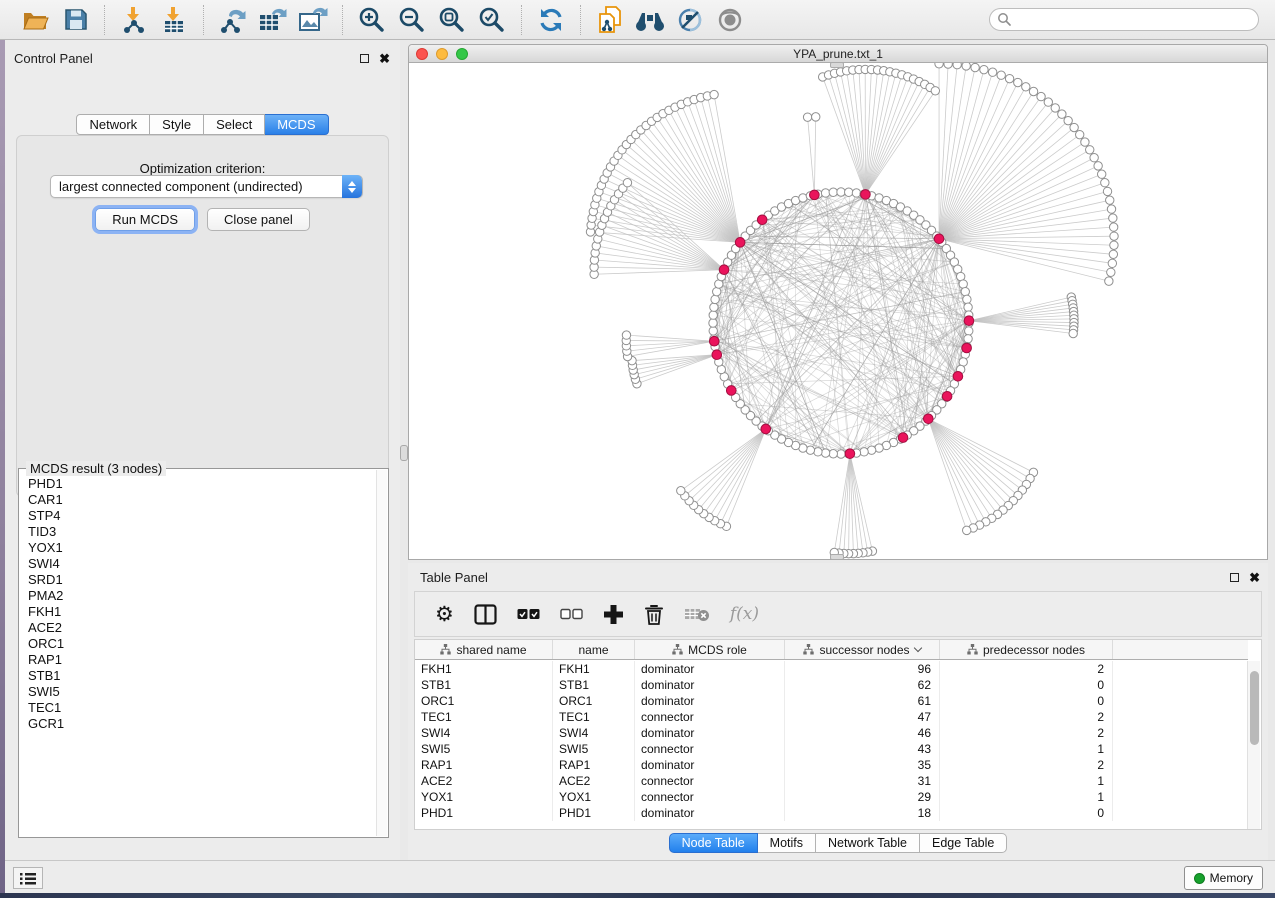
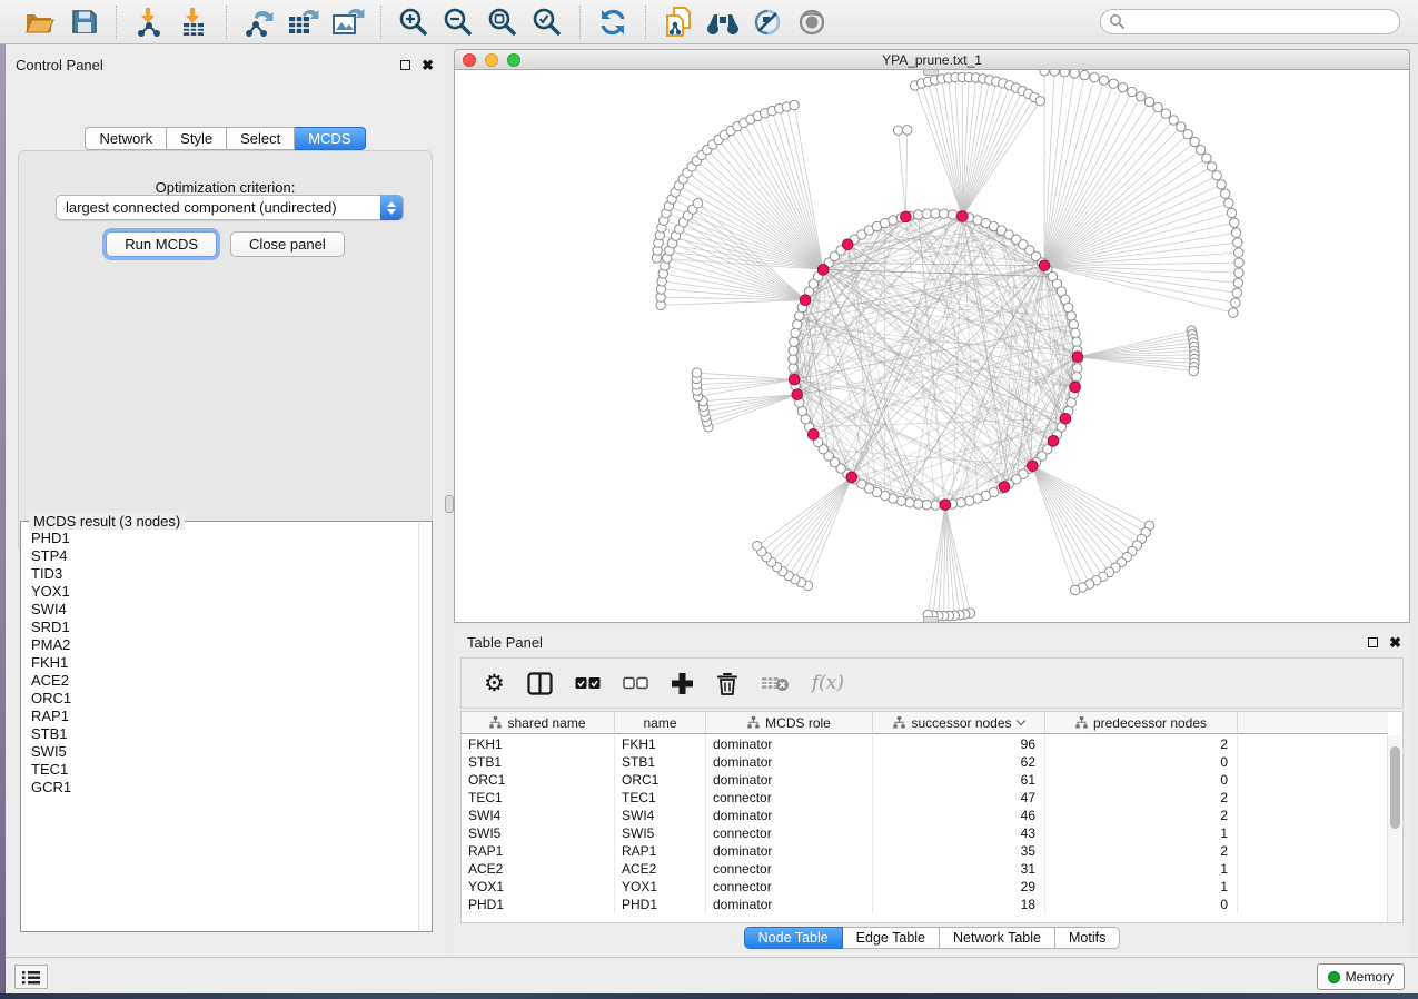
  Control Panel
  ✖
  Network
  Style
  Select
  MCDS
  Optimization criterion:
  largest connected component (undirected)
  Run MCDS
  Close panel
  MCDS result (3 nodes)
  PHD1
- CAR1
  STP4
  TID3
  YOX1
  SWI4
  SRD1
  PMA2
  FKH1
  ACE2
  ORC1
  RAP1
  STB1
  SWI5
  TEC1
  GCR1
  YPA_prune.txt_1
  Table Panel
  ✖
  ⚙
  f(x)
  shared name
  name
  MCDS role
  successor nodes
  predecessor nodes
  FKH1
  FKH1
  dominator
  96
  2
  STB1
  STB1
  dominator
  62
  0
  ORC1
  ORC1
  dominator
  61
  0
  TEC1
  TEC1
  connector
  47
  2
  SWI4
  SWI4
  dominator
  46
  2
  SWI5
  SWI5
  connector
  43
  1
  RAP1
  RAP1
  dominator
  35
  2
  ACE2
  ACE2
  connector
  31
  1
  YOX1
  YOX1
  connector
  29
  1
  PHD1
  PHD1
  dominator
  18
  0
  Node Table
- Motifs
+ Edge Table
  Network Table
- Edge Table
+ Motifs
  Memory
